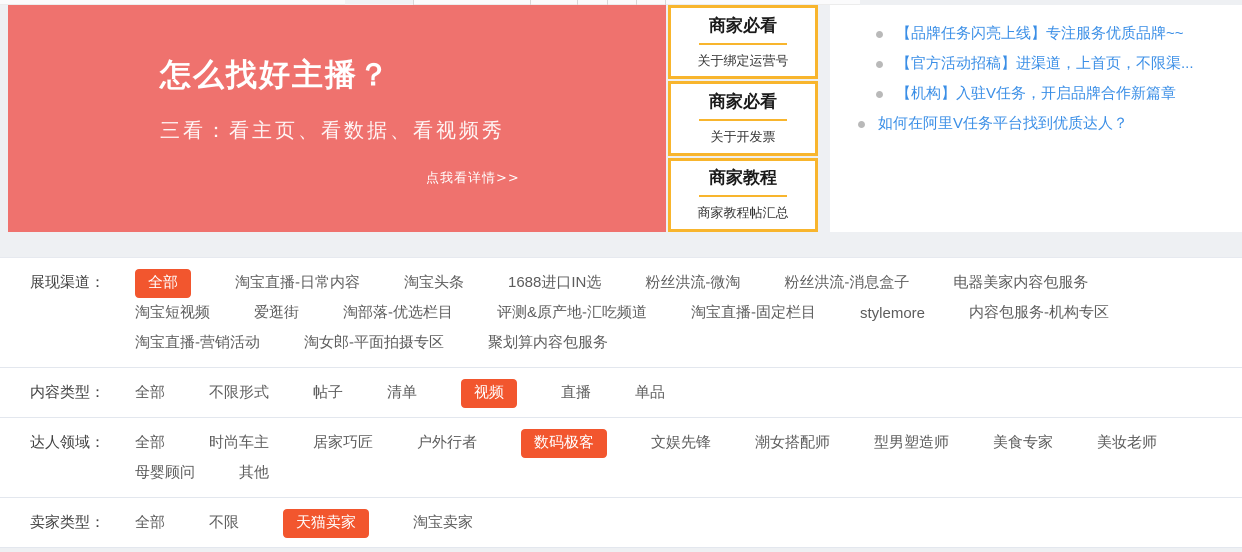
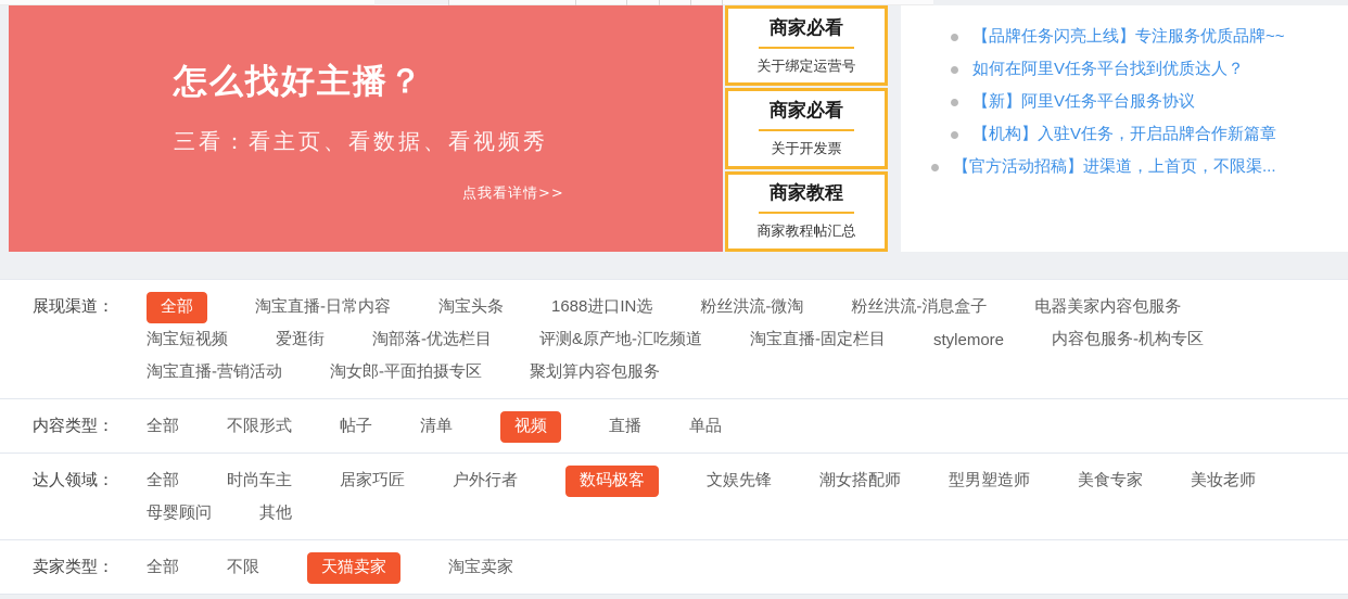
  怎么找好主播？
  三看：看主页、看数据、看视频秀
  点我看详情>>
  商家必看
  关于绑定运营号
  商家必看
  关于开发票
  商家教程
  商家教程帖汇总
  【品牌任务闪亮上线】专注服务优质品牌~~
- 【官方活动招稿】进渠道，上首页，不限渠...
+ 如何在阿里V任务平台找到优质达人？
+ 【新】阿里V任务平台服务协议
  【机构】入驻V任务，开启品牌合作新篇章
- 如何在阿里V任务平台找到优质达人？
+ 【官方活动招稿】进渠道，上首页，不限渠...
  展现渠道：
  全部
  淘宝直播-日常内容
  淘宝头条
  1688进口IN选
  粉丝洪流-微淘
  粉丝洪流-消息盒子
  电器美家内容包服务
  淘宝短视频
  爱逛街
  淘部落-优选栏目
  评测&原产地-汇吃频道
  淘宝直播-固定栏目
  stylemore
  内容包服务-机构专区
  淘宝直播-营销活动
  淘女郎-平面拍摄专区
  聚划算内容包服务
  内容类型：
  全部
  不限形式
  帖子
  清单
  视频
  直播
  单品
  达人领域：
  全部
  时尚车主
  居家巧匠
  户外行者
  数码极客
  文娱先锋
  潮女搭配师
  型男塑造师
  美食专家
  美妆老师
  母婴顾问
  其他
  卖家类型：
  全部
  不限
  天猫卖家
  淘宝卖家
